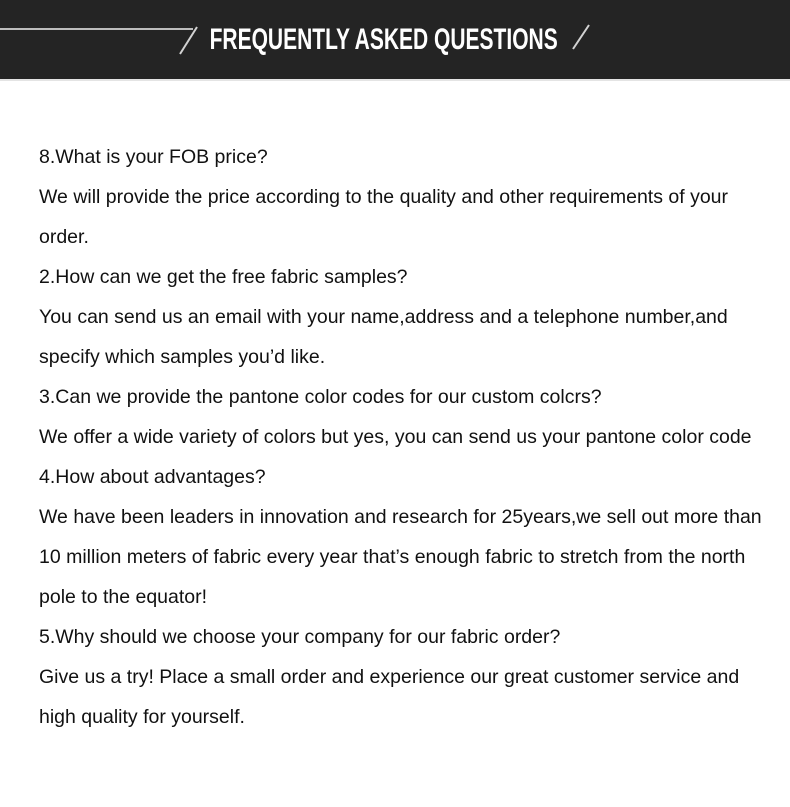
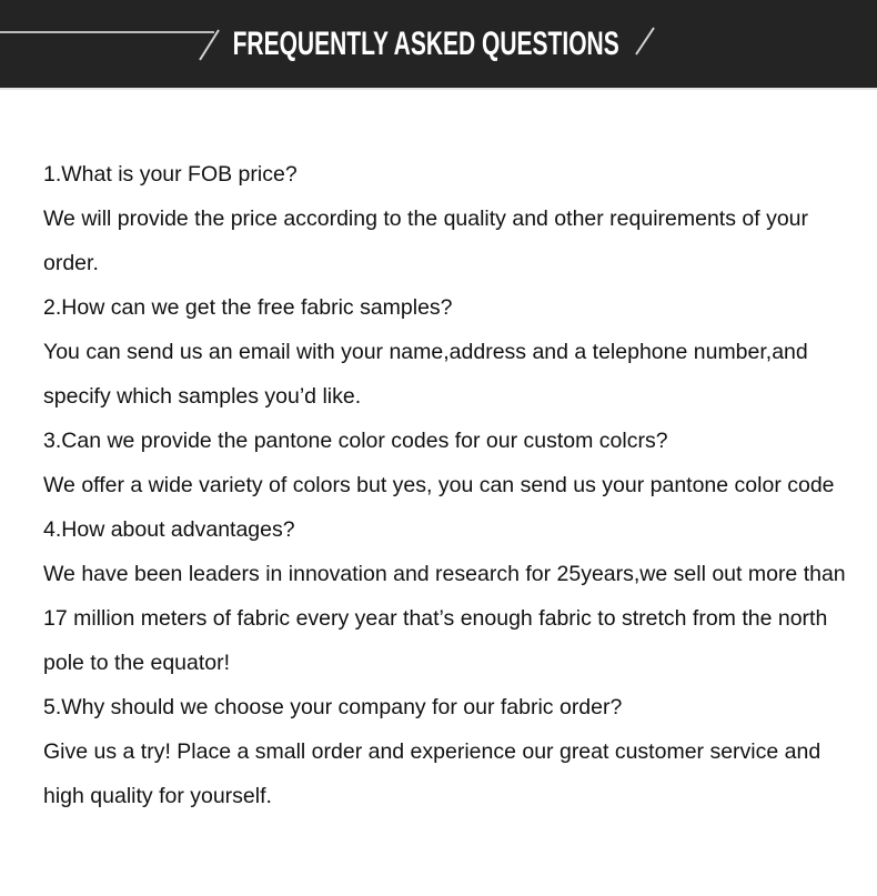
  FREQUENTLY ASKED QUESTIONS
- 8.What is your FOB price?
+ 1.What is your FOB price?
  We will provide the price according to the quality and other requirements of your
  order.
  2.How can we get the free fabric samples?
  You can send us an email with your name,address and a telephone number,and
  specify which samples you’d like.
  3.Can we provide the pantone color codes for our custom colcrs?
  We offer a wide variety of colors but yes, you can send us your pantone color code
  4.How about advantages?
  We have been leaders in innovation and research for 25years,we sell out more than
- 10 million meters of fabric every year that’s enough fabric to stretch from the north
+ 17 million meters of fabric every year that’s enough fabric to stretch from the north
  pole to the equator!
  5.Why should we choose your company for our fabric order?
  Give us a try! Place a small order and experience our great customer service and
  high quality for yourself.
